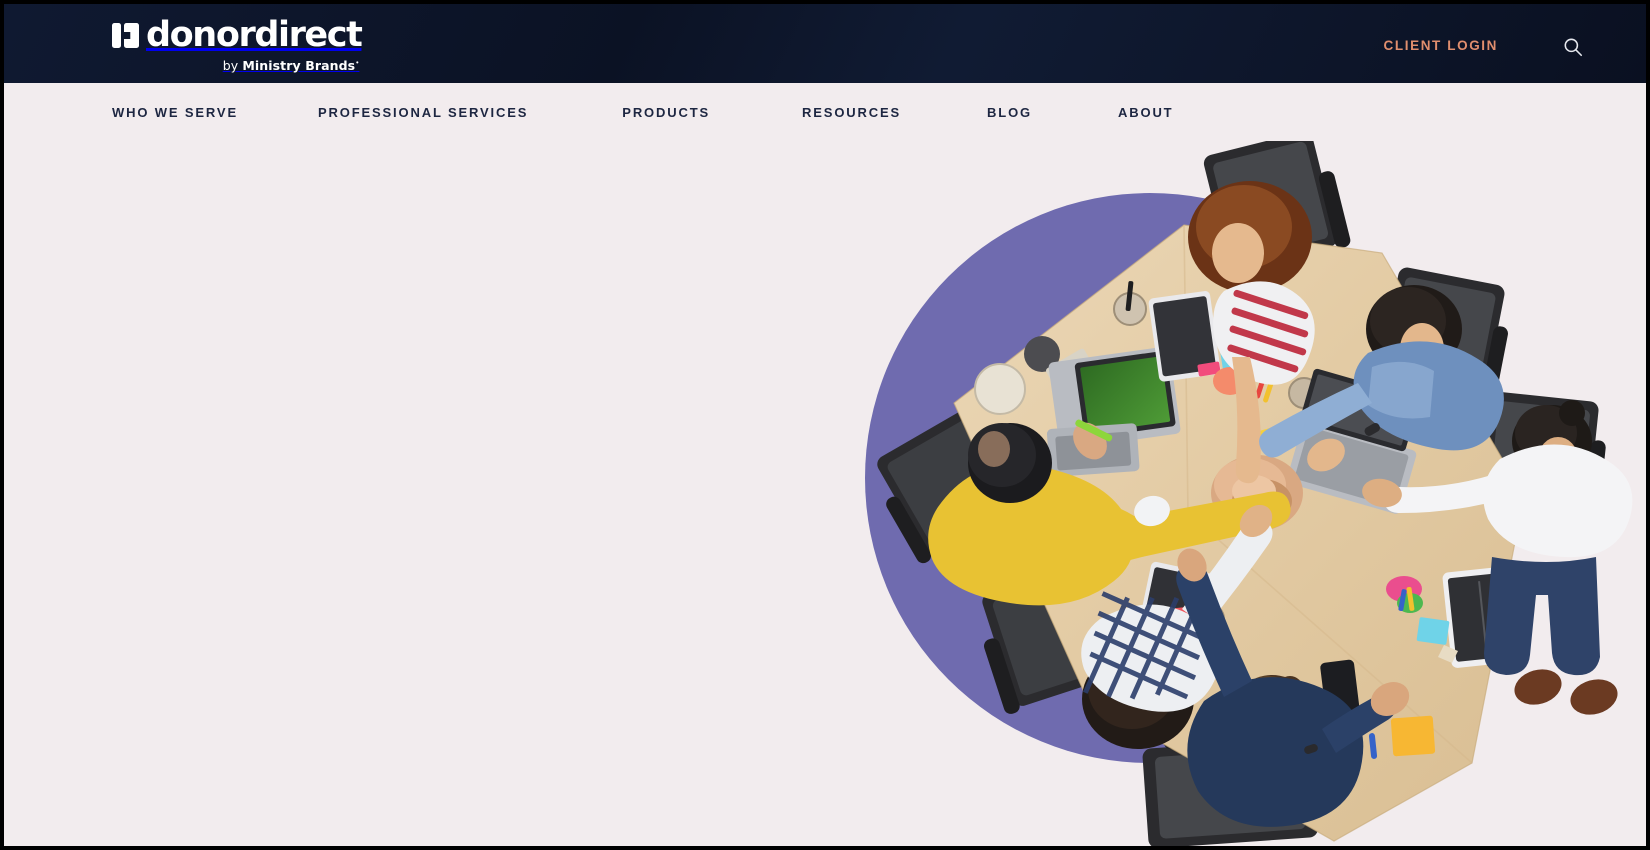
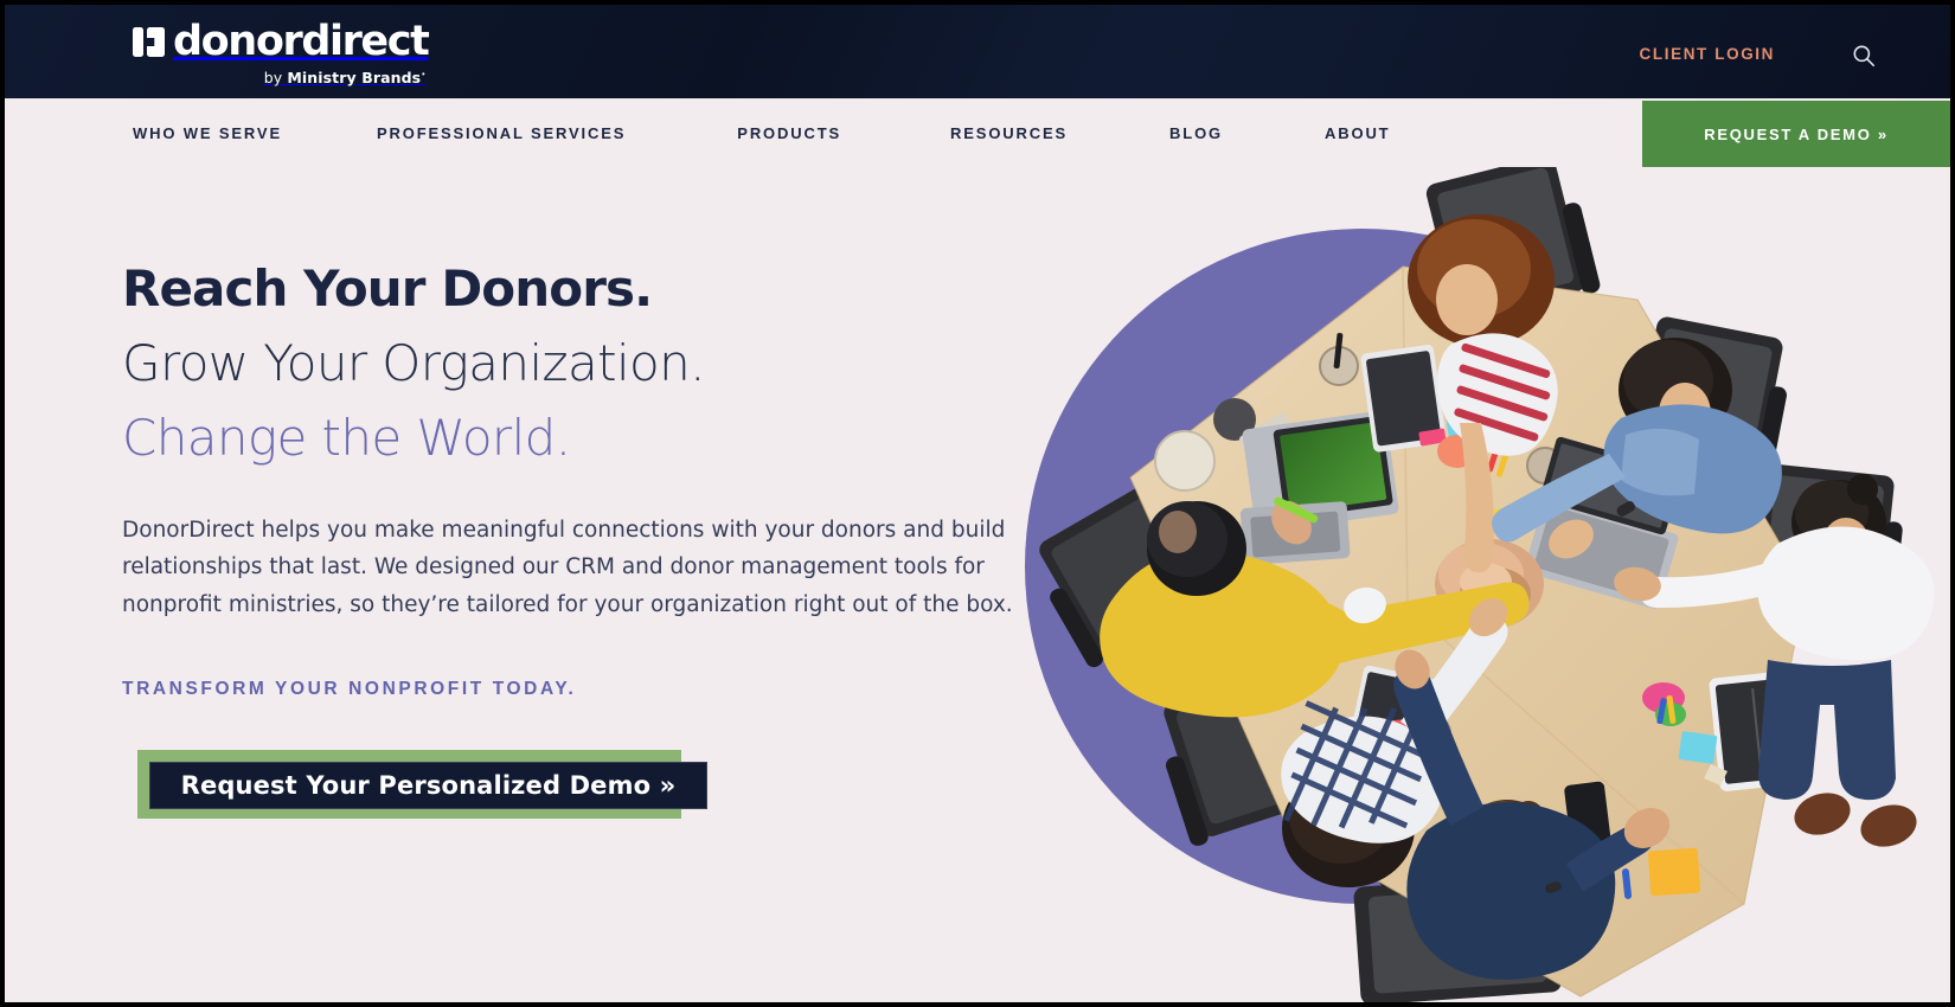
  donordirect
  by Ministry Brands•
  CLIENT LOGIN
  WHO WE SERVE
  PROFESSIONAL SERVICES
  PRODUCTS
  RESOURCES
  BLOG
  ABOUT
+ REQUEST A DEMO »
+ Reach Your Donors.
+ Grow Your Organization.
+ Change the World.
+ DonorDirect helps you make meaningful connections with your donors and build relationships that last. We designed our CRM and donor management tools for nonprofit ministries, so they’re tailored for your organization right out of the box.
+ TRANSFORM YOUR NONPROFIT TODAY.
+ Request Your Personalized Demo »
